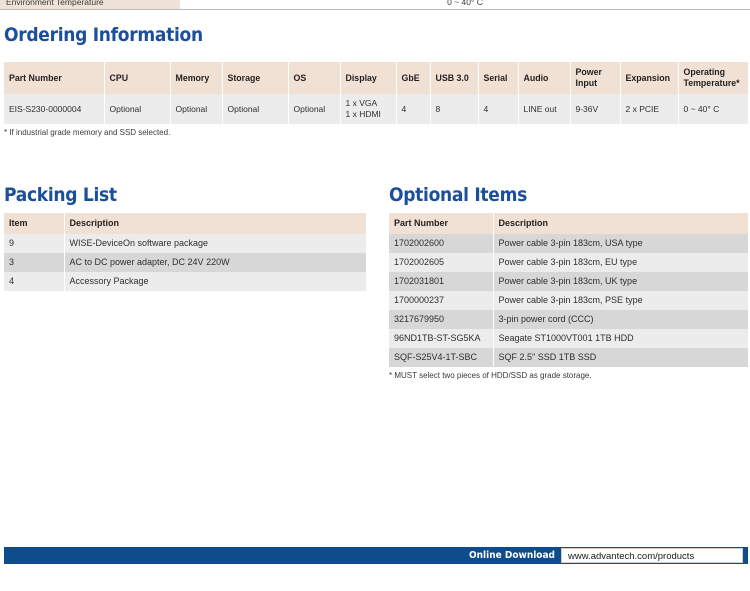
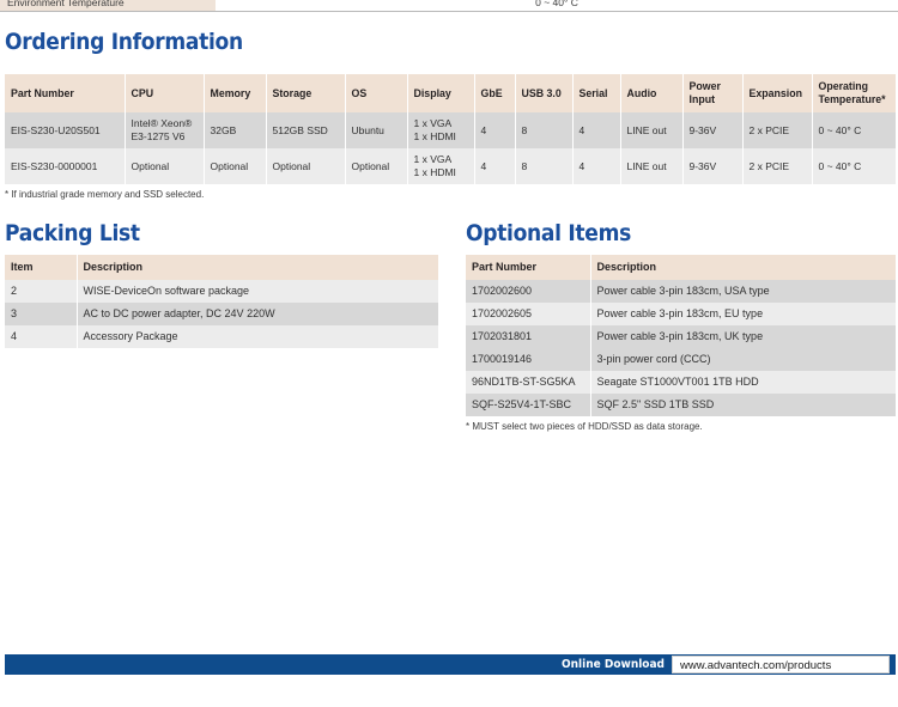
  Environment Temperature
  0 ~ 40° C
  Ordering Information
  Part Number	CPU	Memory	Storage	OS	Display	GbE	USB 3.0	Serial	Audio	Power Input	Expansion	Operating Temperature*
+ EIS-S230-U20S501	Intel® Xeon® E3-1275 V6	32GB	512GB SSD	Ubuntu	1 x VGA1 x HDMI	4	8	4	LINE out	9-36V	2 x PCIE	0 ~ 40° C
- EIS-S230-0000004	Optional	Optional	Optional	Optional	1 x VGA1 x HDMI	4	8	4	LINE out	9-36V	2 x PCIE	0 ~ 40° C
+ EIS-S230-0000001	Optional	Optional	Optional	Optional	1 x VGA1 x HDMI	4	8	4	LINE out	9-36V	2 x PCIE	0 ~ 40° C
  * If industrial grade memory and SSD selected.
  Packing List
  Item	Description
- 9	WISE-DeviceOn software package
+ 2	WISE-DeviceOn software package
  3	AC to DC power adapter, DC 24V 220W
  4	Accessory Package
  Optional Items
  Part Number	Description
  1702002600	Power cable 3-pin 183cm, USA type
  1702002605	Power cable 3-pin 183cm, EU type
  1702031801	Power cable 3-pin 183cm, UK type
- 1700000237	Power cable 3-pin 183cm, PSE type
- 3217679950	3-pin power cord (CCC)
+ 1700019146	3-pin power cord (CCC)
  96ND1TB-ST-SG5KA	Seagate ST1000VT001 1TB HDD
  SQF-S25V4-1T-SBC	SQF 2.5" SSD 1TB SSD
- * MUST select two pieces of HDD/SSD as grade storage.
+ * MUST select two pieces of HDD/SSD as data storage.
  Online Download
  www.advantech.com/products
